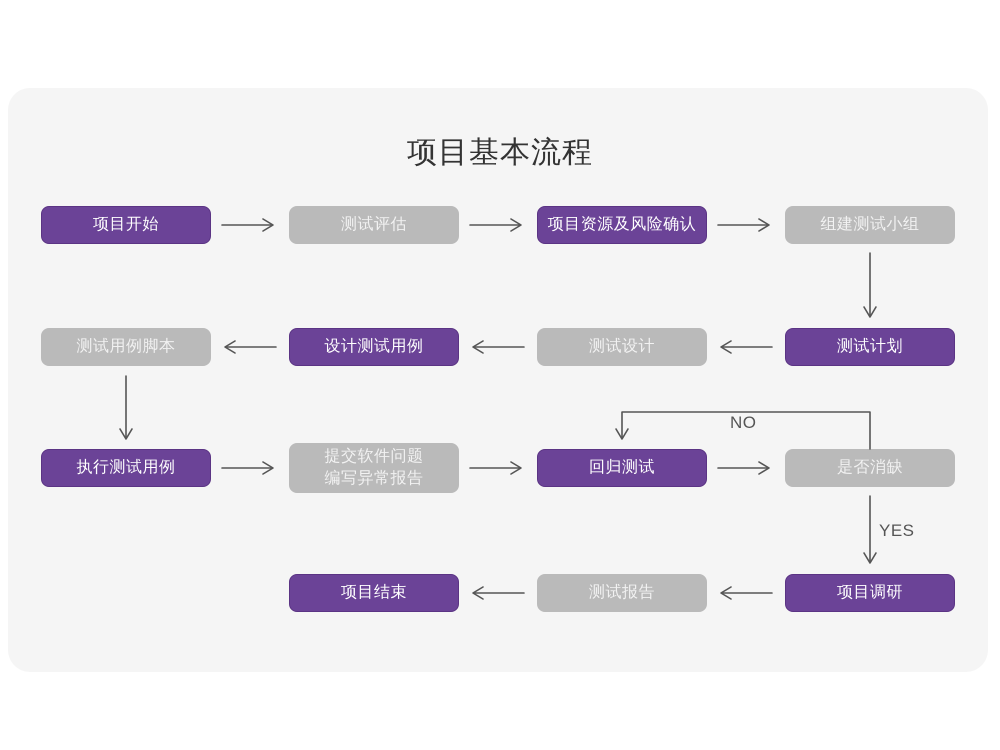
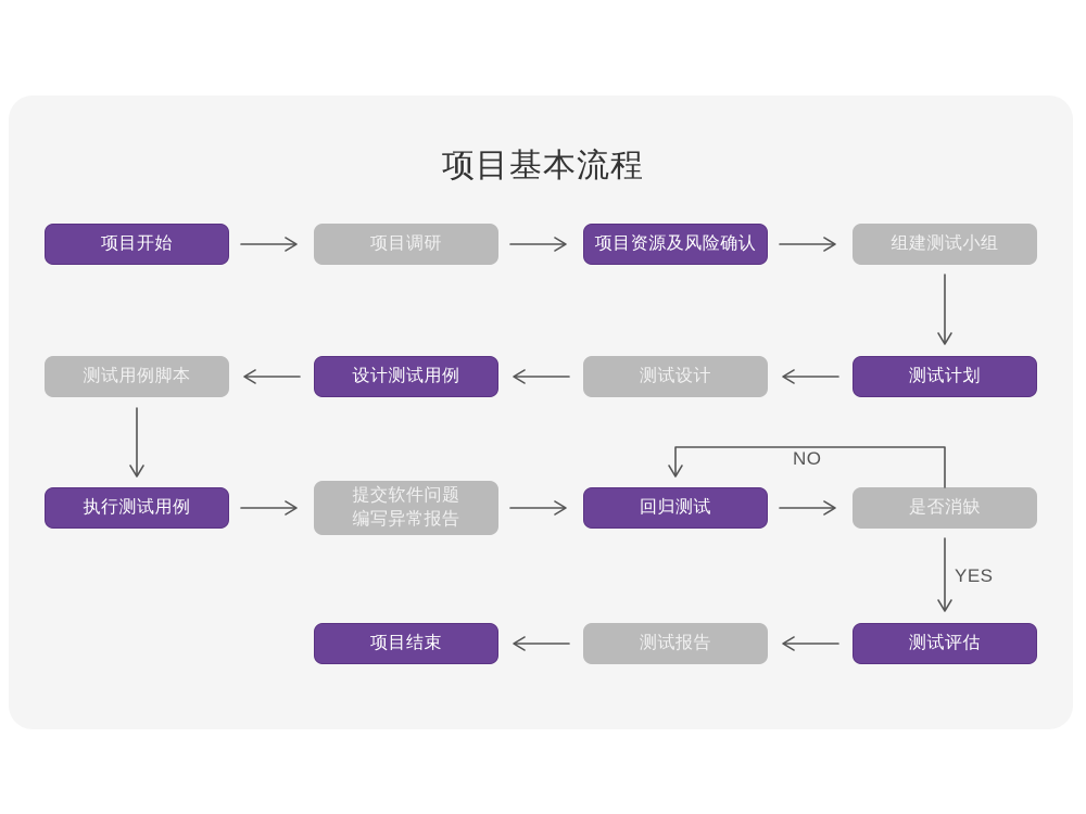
  项目基本流程
  项目开始
- 测试评估
+ 项目调研
  项目资源及风险确认
  组建测试小组
  测试用例脚本
  设计测试用例
  测试设计
  测试计划
  执行测试用例
  提交软件问题
  编写异常报告
  回归测试
  是否消缺
  项目结束
  测试报告
- 项目调研
+ 测试评估
  NO
  YES
